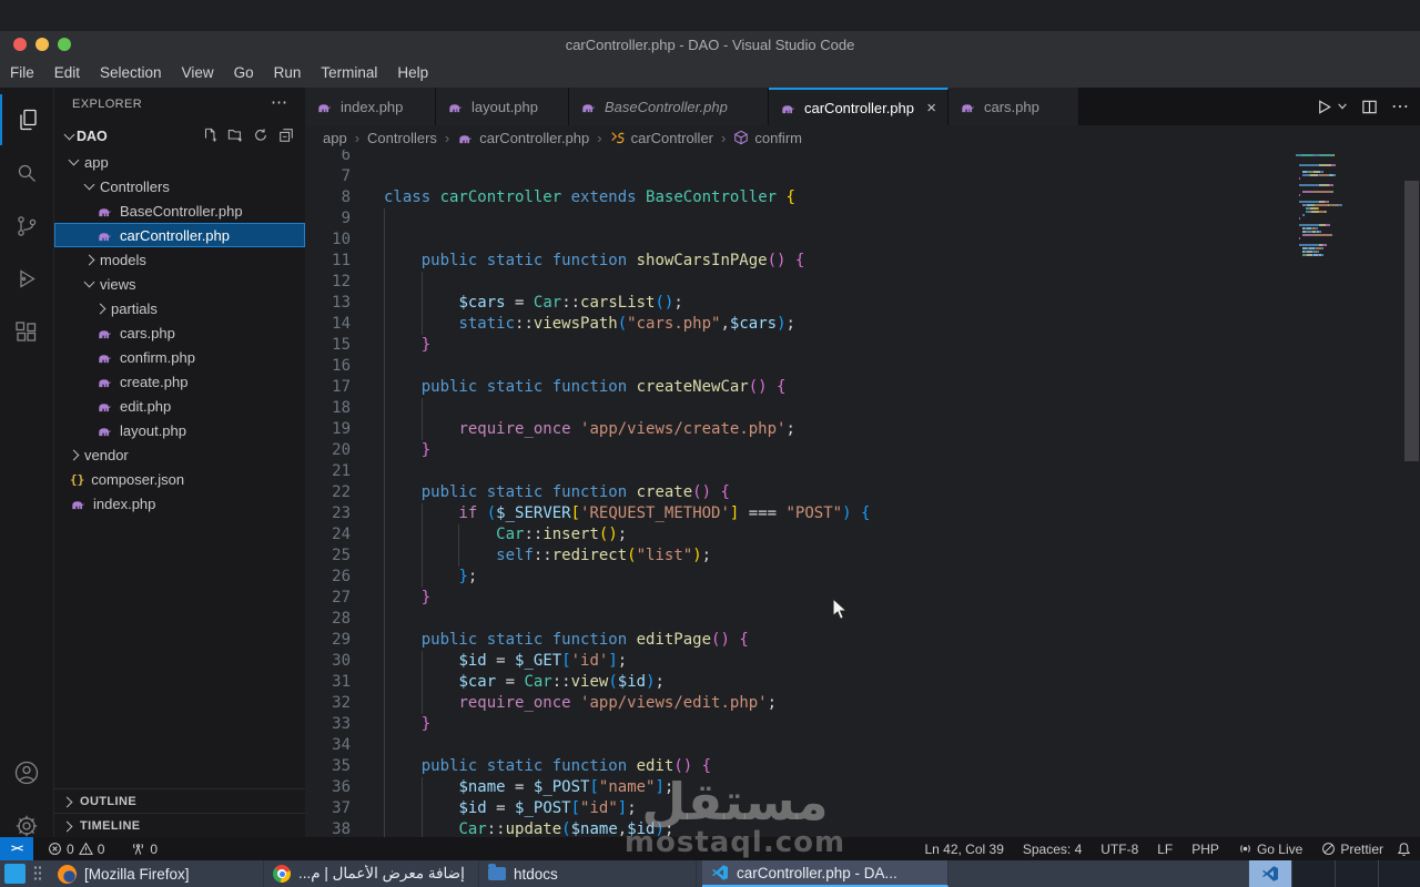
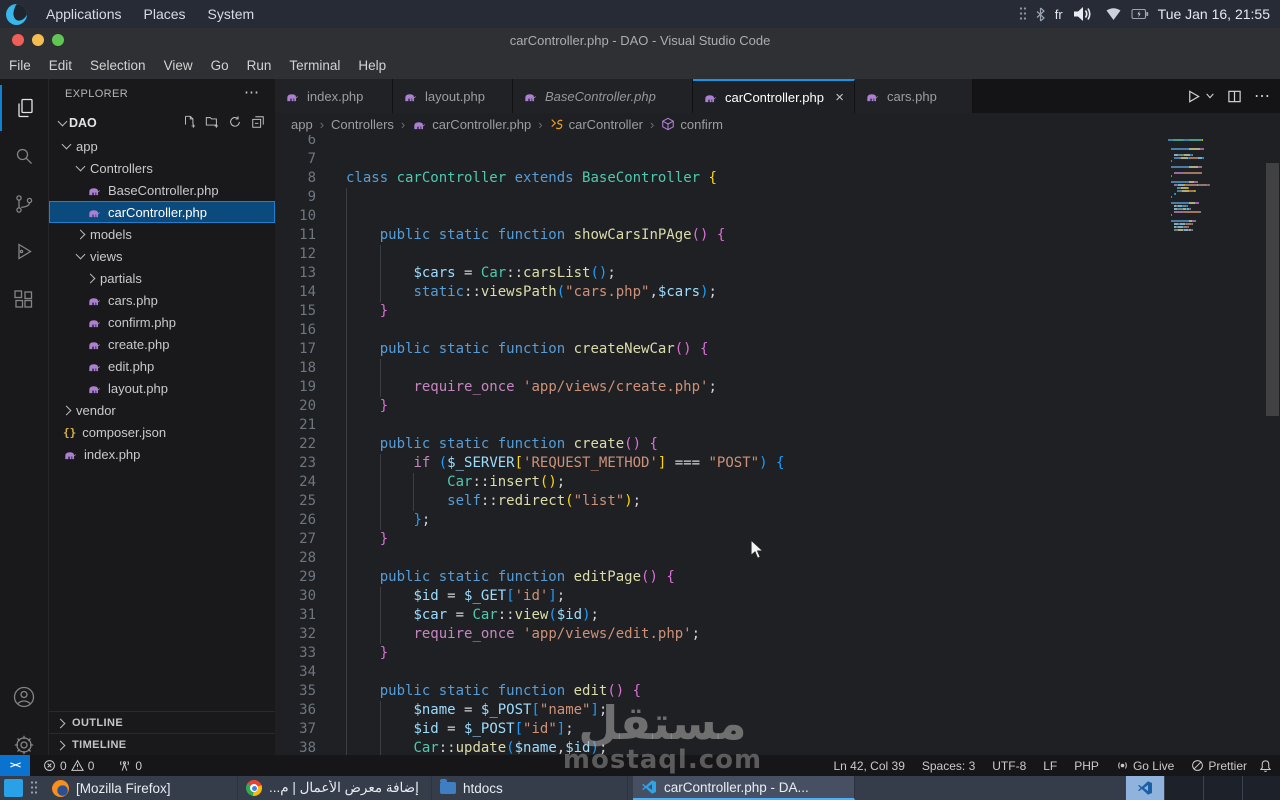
+ Applications
+ Places
+ System
+ fr
+ Tue Jan 16, 21:55
  carController.php - DAO - Visual Studio Code
  File
  Edit
  Selection
  View
  Go
  Run
  Terminal
  Help
  EXPLORER
  ⋯
  DAO
  app
  Controllers
  BaseController.php
  carController.php
  models
  views
  partials
  cars.php
  confirm.php
  create.php
  edit.php
  layout.php
  vendor
  {}
  composer.json
  index.php
  OUTLINE
  TIMELINE
  index.php
  layout.php
  BaseController.php
  carController.php
  ×
  cars.php
  ⋯
  app
  ›
  Controllers
  ›
  carController.php
  ›
  carController
  ›
  confirm
  6
  7
  8
  9
  10
  11
  12
  13
  14
  15
  16
  17
  18
  19
  20
  21
  22
  23
  24
  25
  26
  27
  28
  29
  30
  31
  32
  33
  34
  35
  36
  37
  38
  class carController extends BaseController {
  public static function showCarsInPAge() {
  $cars = Car::carsList();
  static::viewsPath("cars.php",$cars);
  }
  public static function createNewCar() {
  require_once 'app/views/create.php';
  }
  public static function create() {
  if ($_SERVER['REQUEST_METHOD'] === "POST") {
  Car::insert();
  self::redirect("list");
  };
  }
  public static function editPage() {
  $id = $_GET['id'];
  $car = Car::view($id);
  require_once 'app/views/edit.php';
  }
  public static function edit() {
  $name = $_POST["name"];
  $id = $_POST["id"];
  Car::update($name,$id);
  ><
  0
  0
  0
  Ln 42, Col 39
- Spaces: 4
+ Spaces: 3
  UTF-8
  LF
  PHP
  Go Live
  Prettier
  [Mozilla Firefox]
  إضافة معرض الأعمال | م...
  htdocs
  carController.php - DA...
  مستقل
  mostaql.com
